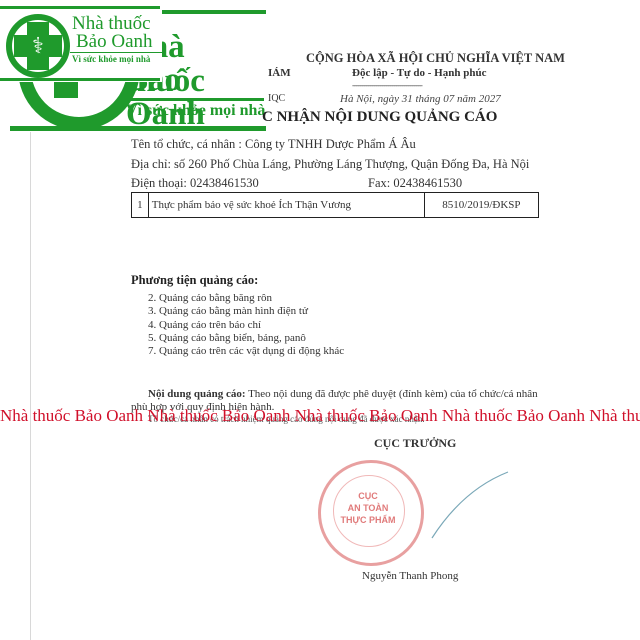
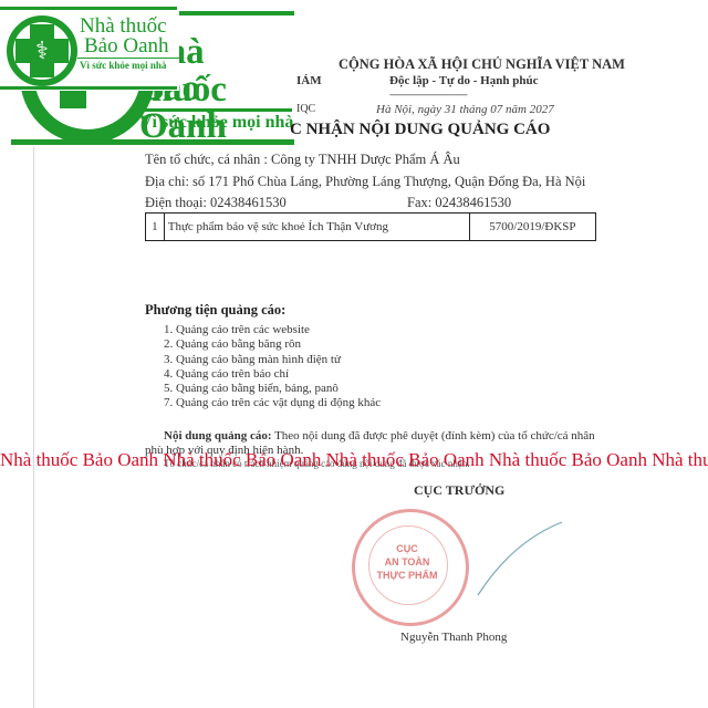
  o Oanh
  Vì sức khỏe mọi nhà
  ⚕
  Nhà thuốc
  Bảo Oanh
  Vì sức khỏe mọi nhà
  IÁM
  IQC
  CỘNG HÒA XÃ HỘI CHỦ NGHĨA VIỆT NAM
  Độc lập - Tự do - Hạnh phúc
  -----------------------------------
  Hà Nội, ngày 31 tháng 07 năm 2027
  C NHẬN NỘI DUNG QUẢNG CÁO
  Tên tổ chức, cá nhân : Công ty TNHH Dược Phẩm Á Âu
- Địa chỉ: số 260 Phố Chùa Láng, Phường Láng Thượng, Quận Đống Đa, Hà Nội
+ Địa chỉ: số 171 Phố Chùa Láng, Phường Láng Thượng, Quận Đống Đa, Hà Nội
  Điện thoại: 02438461530
  Fax: 02438461530
- 1	Thực phẩm bảo vệ sức khoẻ Ích Thận Vương	8510/2019/ĐKSP
+ 1	Thực phẩm bảo vệ sức khoẻ Ích Thận Vương	5700/2019/ĐKSP
  Phương tiện quảng cáo:
+ 1. Quảng cáo trên các website
  2. Quảng cáo bằng băng rôn
  3. Quảng cáo bằng màn hình điện tử
  4. Quảng cáo trên báo chí
  5. Quảng cáo bằng biển, bảng, panô
  7. Quảng cáo trên các vật dụng di động khác
  Nội dung quảng cáo: Theo nội dung đã được phê duyệt (đính kèm) của tổ chức/cá nhân phù hợp với quy định hiện hành.
  Tổ chức/cá nhân có trách nhiệm quảng cáo đúng nội dung đã được xác nhận.
  Nhà thuốc Bảo Oanh Nhà thuốc Bảo Oanh Nhà thuốc Bảo Oanh Nhà thuốc Bảo Oanh Nhà thu
  CỤC TRƯỞNG
  CỤC
  AN TOÀN
  THỰC PHẨM
  Nguyễn Thanh Phong
